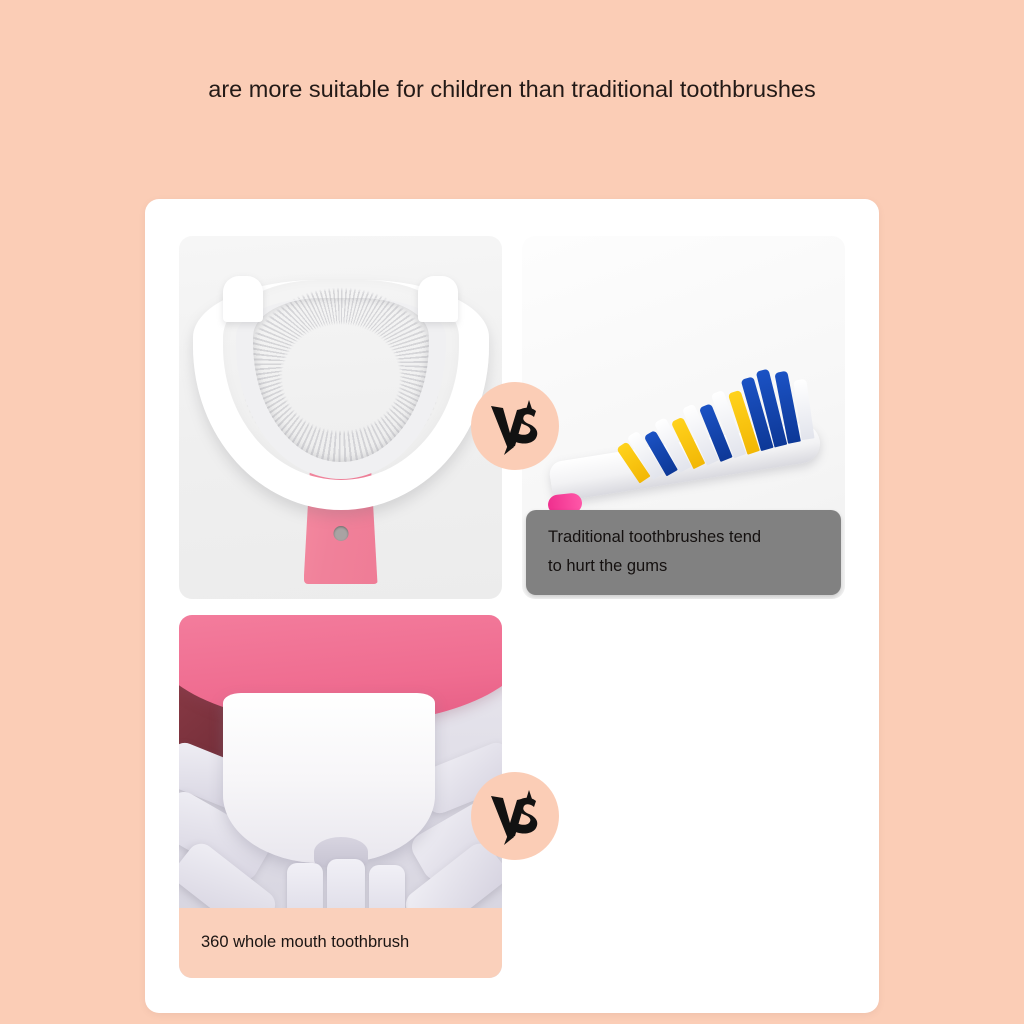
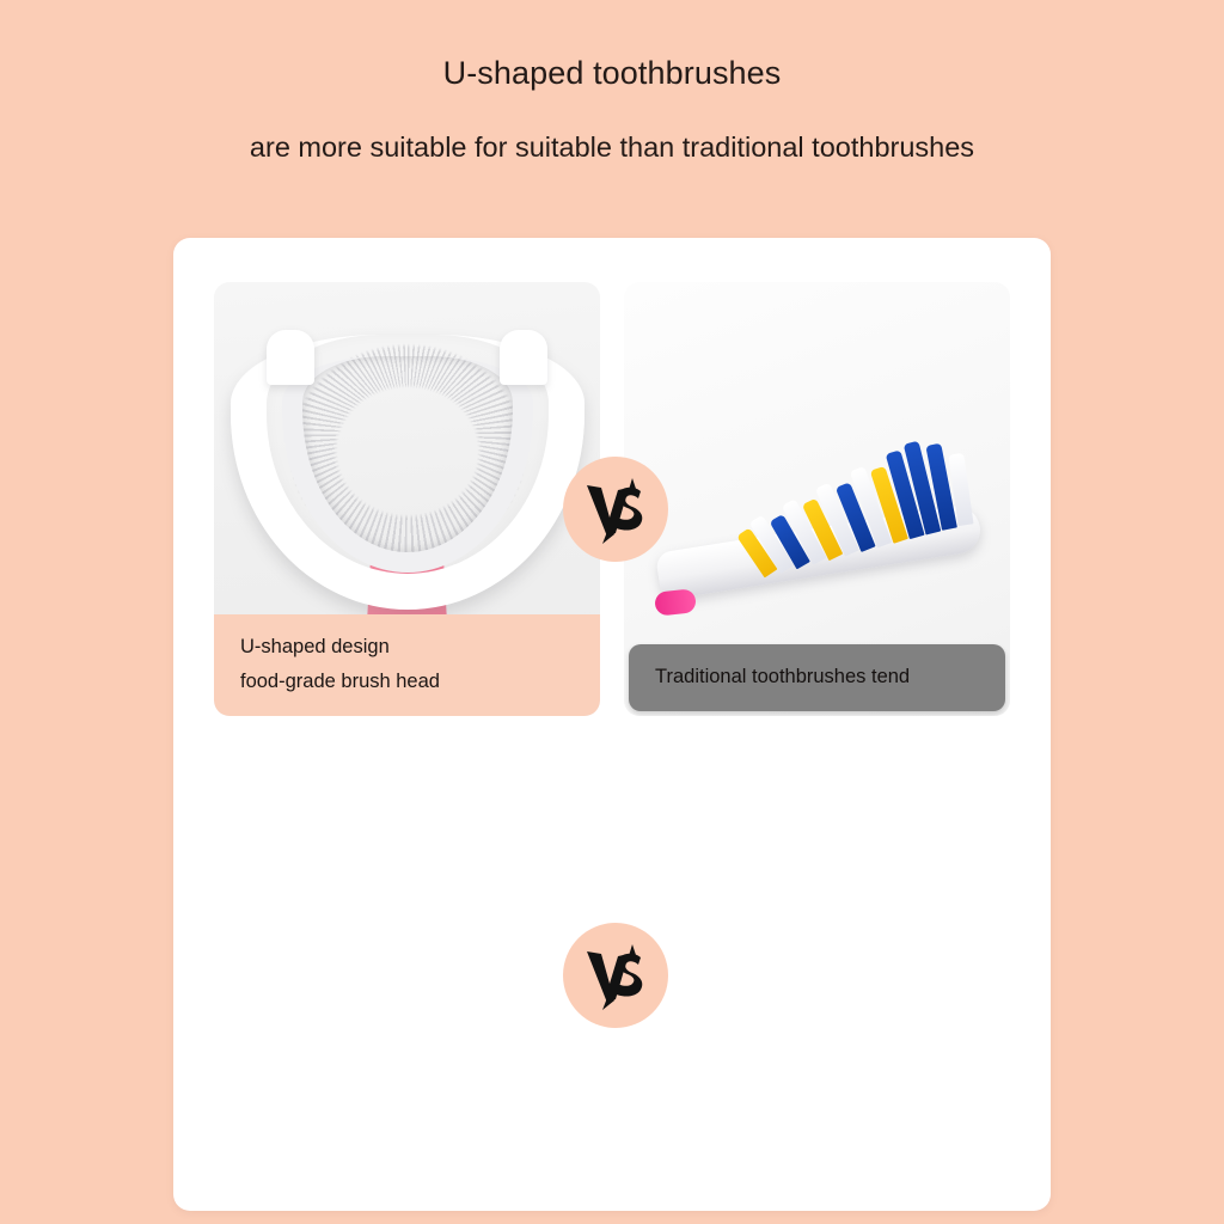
+ U-shaped toothbrushes
- are more suitable for children than traditional toothbrushes
+ are more suitable for suitable than traditional toothbrushes
+ U-shaped design
+ food-grade brush head
  Traditional toothbrushes tend
- to hurt the gums
- 360 whole mouth toothbrush
